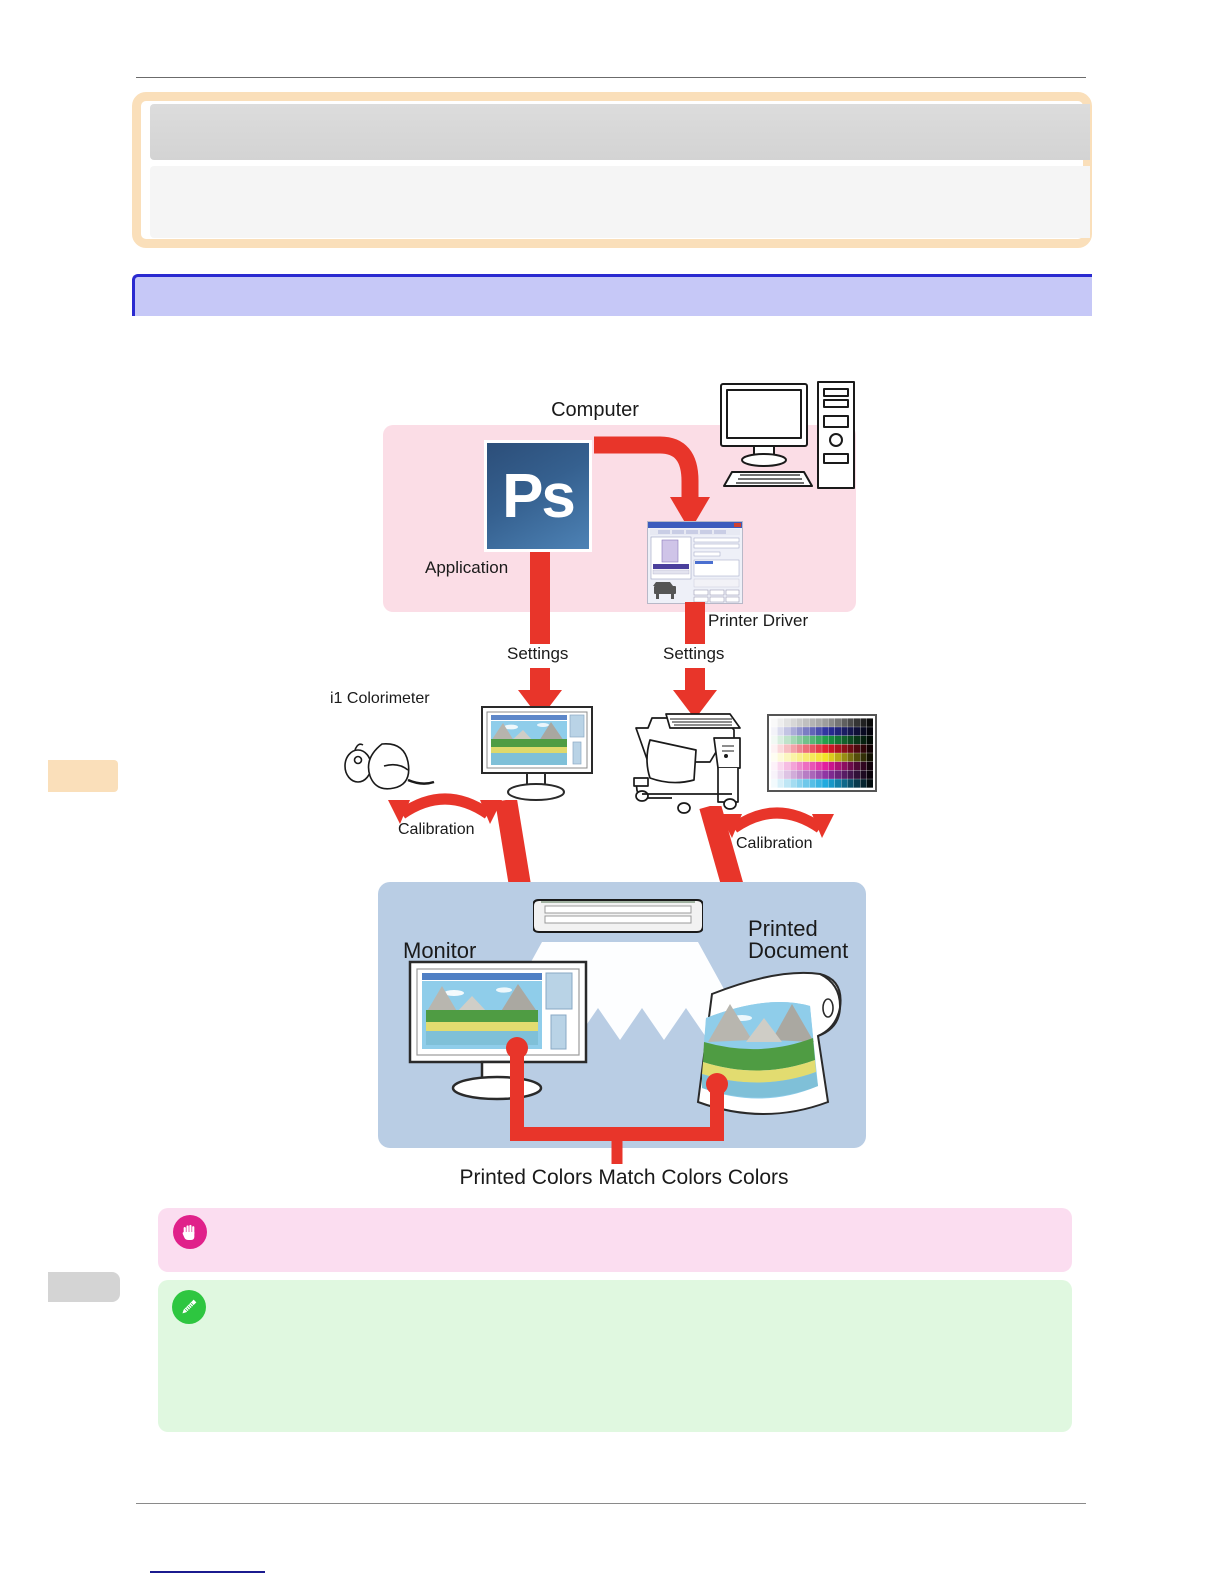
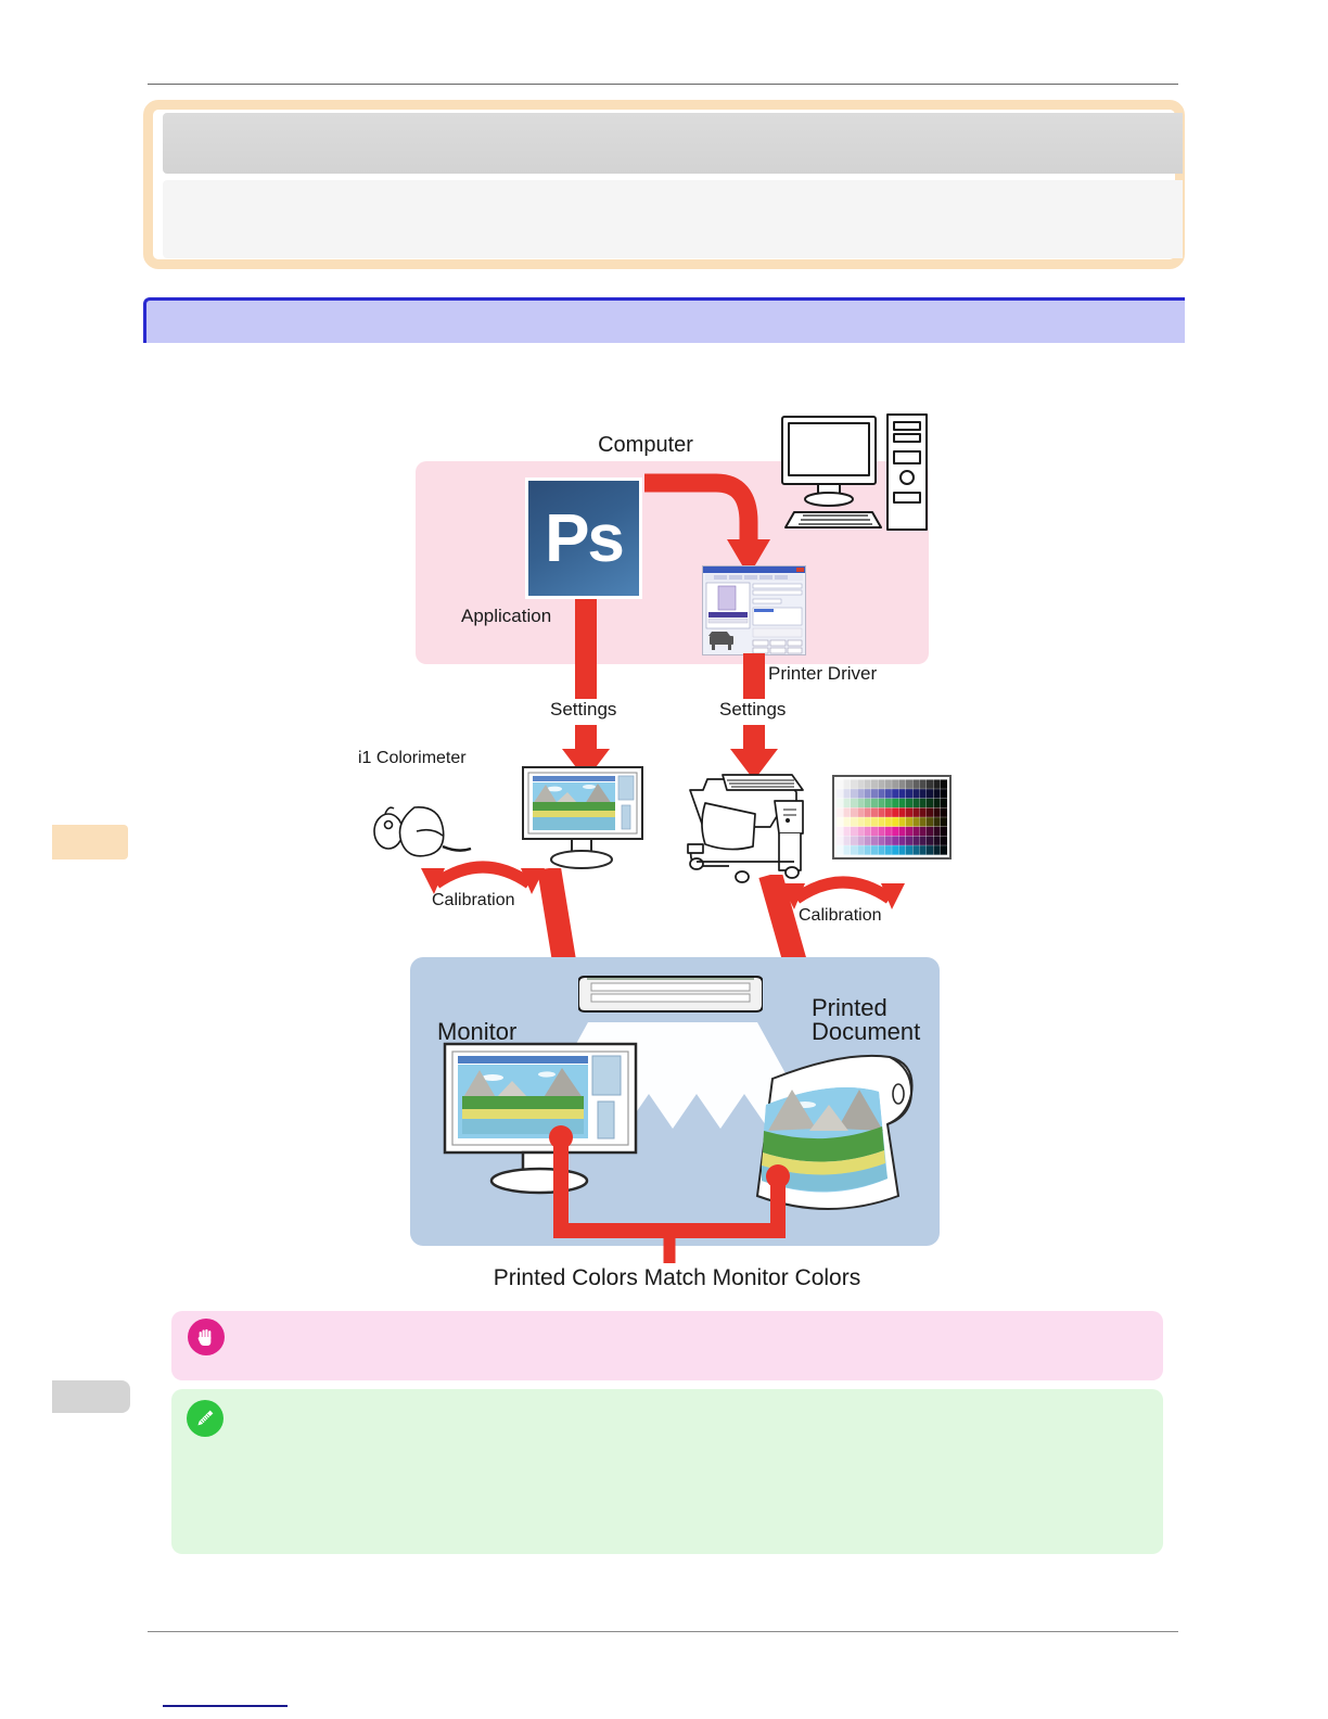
  Computer
  Ps
  Application
  Printer Driver
  Settings
  Settings
  i1 Colorimeter
  Calibration
  Calibration
  Monitor
  Printed
  Document
- Printed Colors Match Colors Colors
+ Printed Colors Match Monitor Colors
